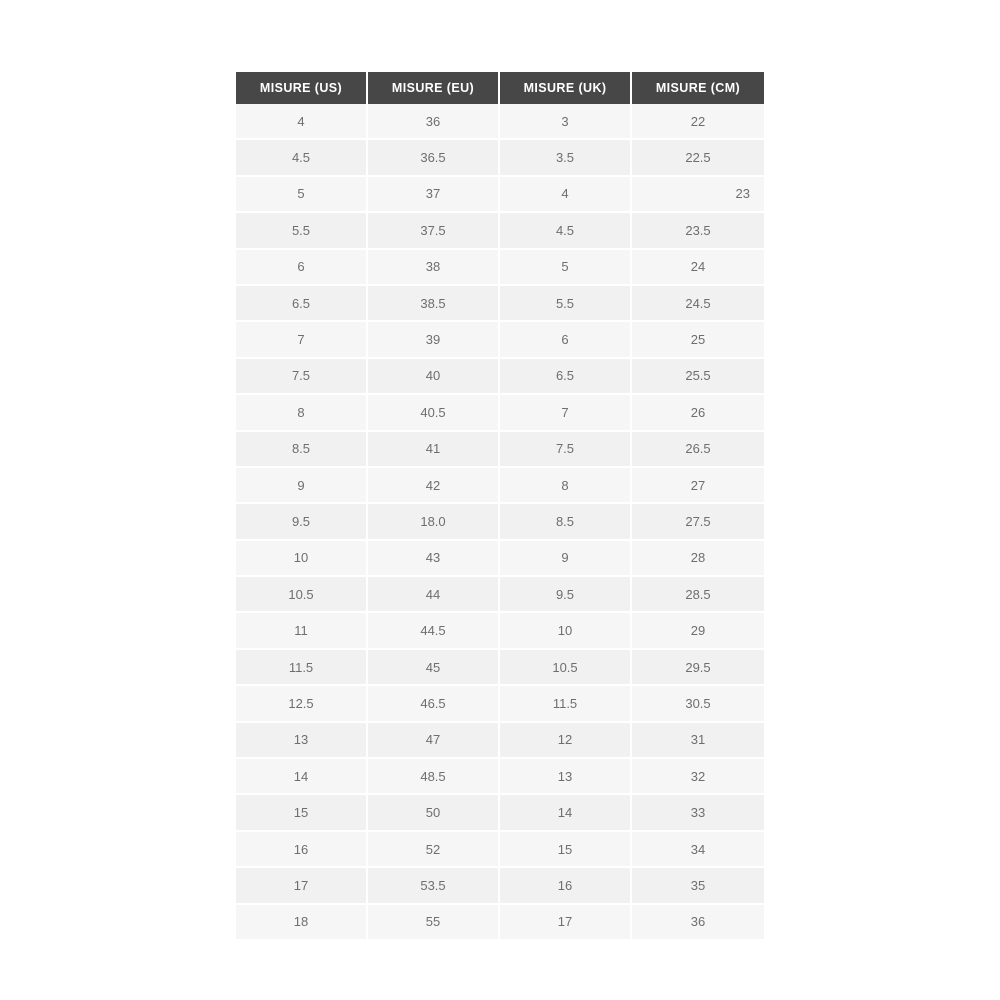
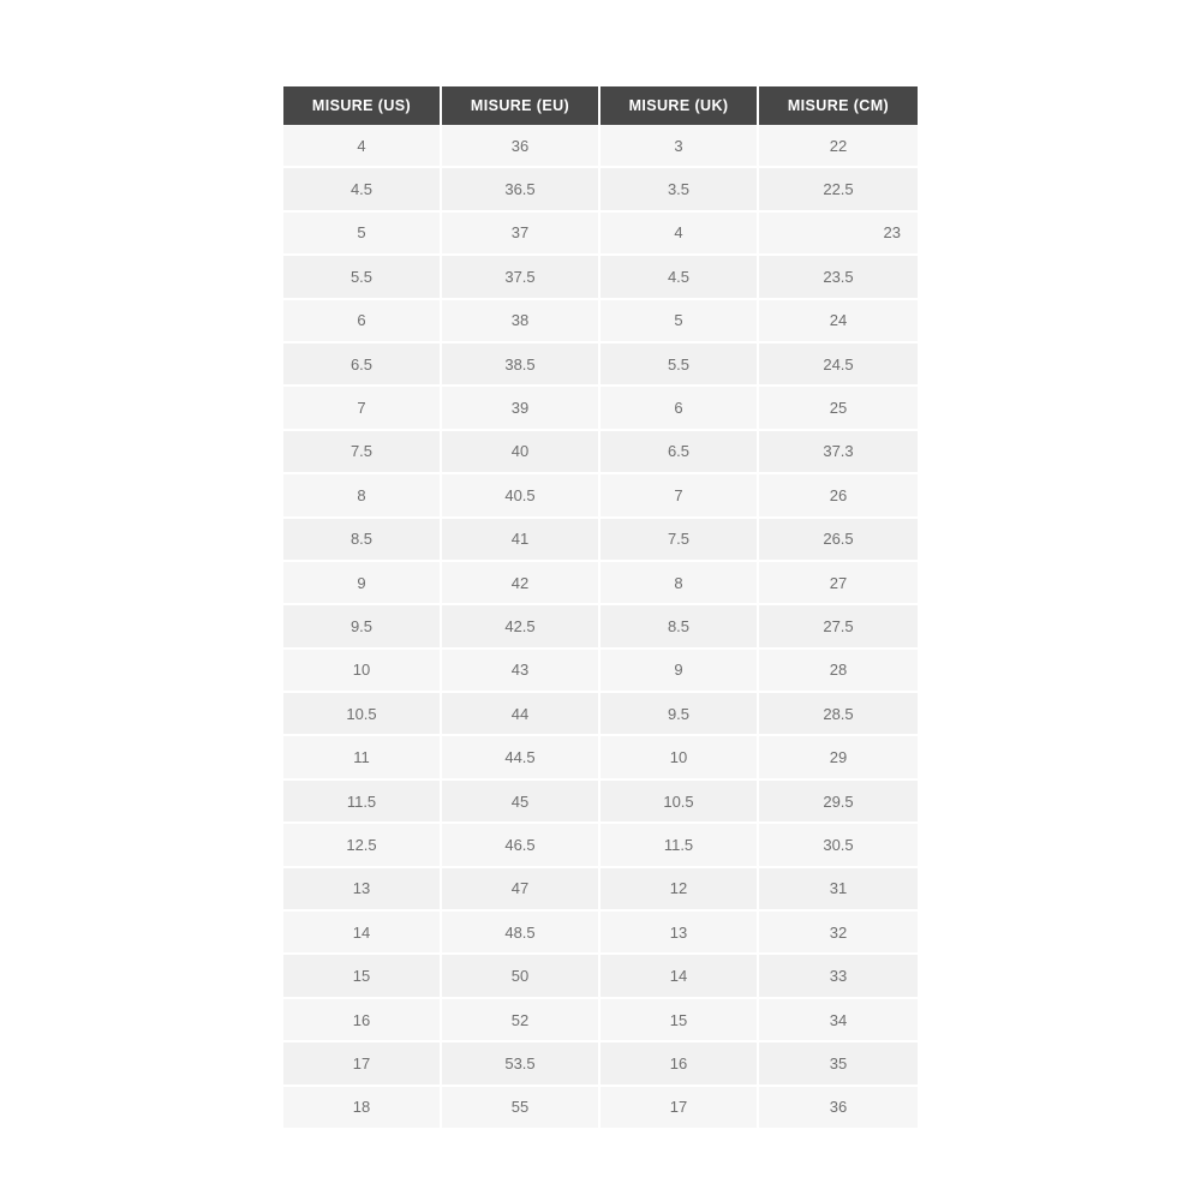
  MISURE (US)	MISURE (EU)	MISURE (UK)	MISURE (CM)
  4	36	3	22
  4.5	36.5	3.5	22.5
  5	37	4	23
  5.5	37.5	4.5	23.5
  6	38	5	24
  6.5	38.5	5.5	24.5
  7	39	6	25
- 7.5	40	6.5	25.5
+ 7.5	40	6.5	37.3
  8	40.5	7	26
  8.5	41	7.5	26.5
  9	42	8	27
- 9.5	18.0	8.5	27.5
+ 9.5	42.5	8.5	27.5
  10	43	9	28
  10.5	44	9.5	28.5
  11	44.5	10	29
  11.5	45	10.5	29.5
  12.5	46.5	11.5	30.5
  13	47	12	31
  14	48.5	13	32
  15	50	14	33
  16	52	15	34
  17	53.5	16	35
  18	55	17	36
